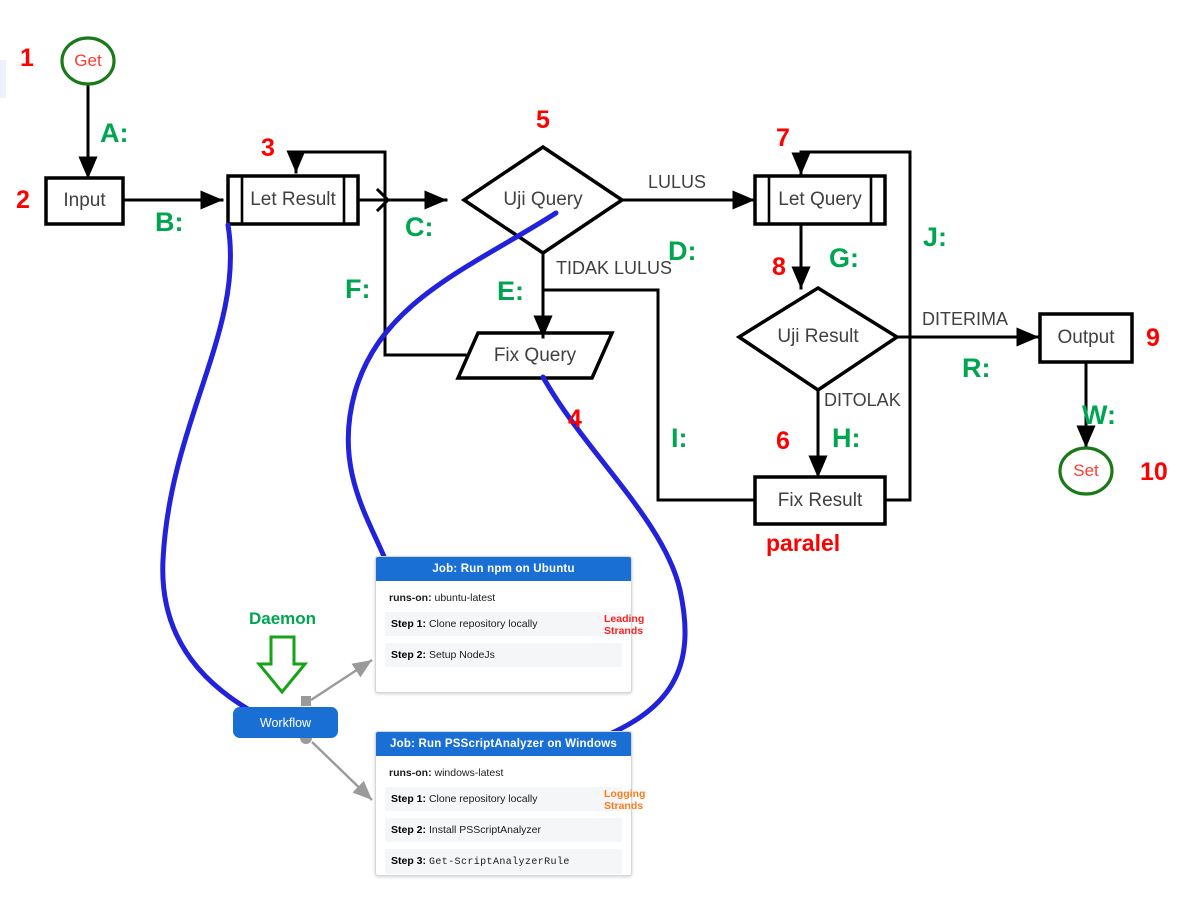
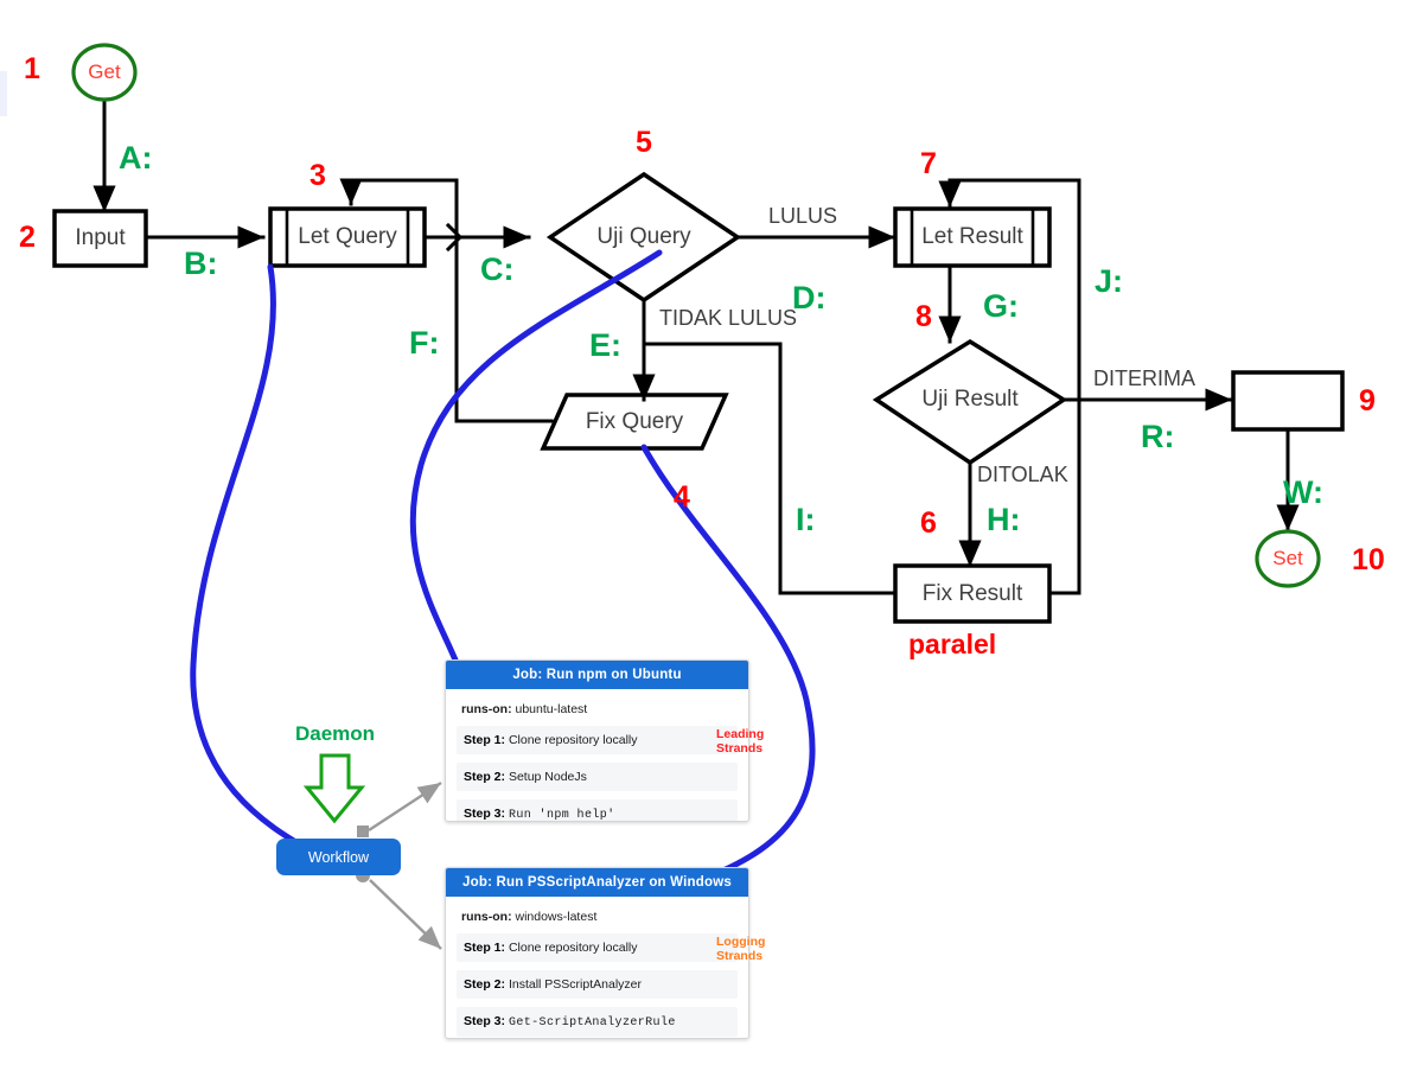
  Get
  Input
- Let Result
+ Let Query
  Uji Query
  Fix Query
- Let Query
+ Let Result
  Uji Result
  Fix Result
- Output
  Set
  1
  2
  3
  4
  5
  6
  7
  8
  9
  10
  A:
  B:
  C:
  D:
  E:
  F:
  G:
  H:
  I:
  J:
  R:
  W:
  LULUS
  TIDAK LULUS
  DITERIMA
  DITOLAK
  paralel
  Daemon
  Workflow
  Job: Run npm on Ubuntu
  runs-on: ubuntu-latest
  Step 1: Clone repository locally
  Step 2: Setup NodeJs
+ Step 3: Run 'npm help'
  Leading
  Strands
  Job: Run PSScriptAnalyzer on Windows
  runs-on: windows-latest
  Step 1: Clone repository locally
  Step 2: Install PSScriptAnalyzer
  Step 3: Get-ScriptAnalyzerRule
  Logging
  Strands
